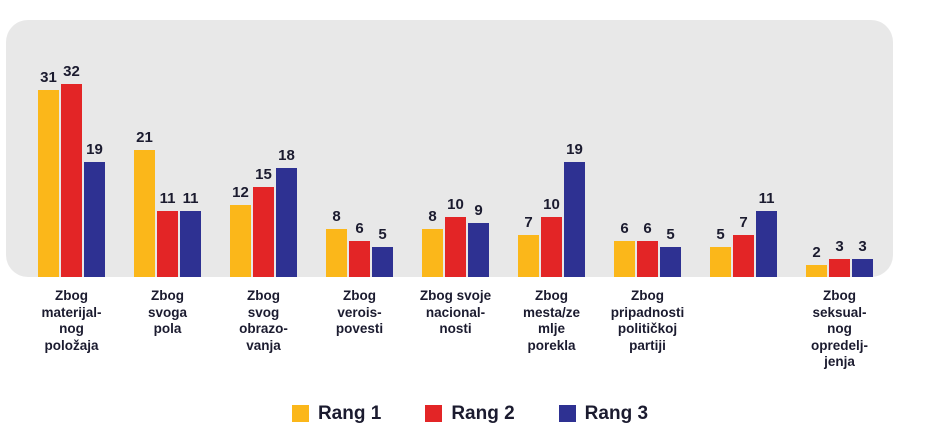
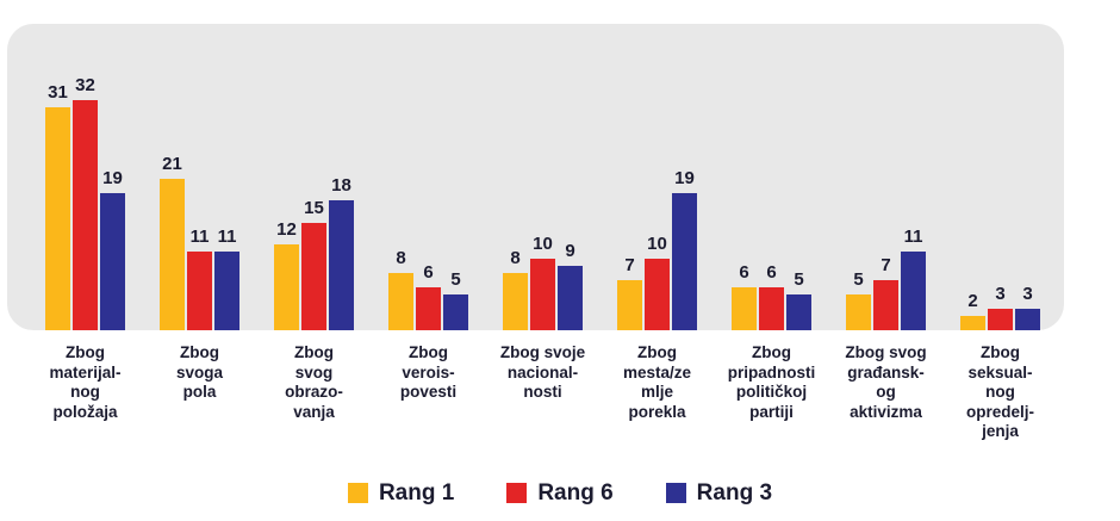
  31
  32
  19
  21
  11
  11
  12
  15
  18
  8
  6
  5
  8
  10
  9
  7
  10
  19
  6
  6
  5
  5
  7
  11
  2
  3
  3
  Zbog
  materijal-
  nog
  položaja
  Zbog
  svoga
  pola
  Zbog
  svog
  obrazo-
  vanja
  Zbog
  verois-
  povesti
  Zbog svoje
  nacional-
  nosti
  Zbog
  mesta/ze
  mlje
  porekla
  Zbog
  pripadnosti
  političkoj
  partiji
+ Zbog svog
+ građansk-
+ og
+ aktivizma
  Zbog
  seksual-
  nog
  opredelj-
  jenja
  Rang 1
- Rang 2
+ Rang 6
  Rang 3
